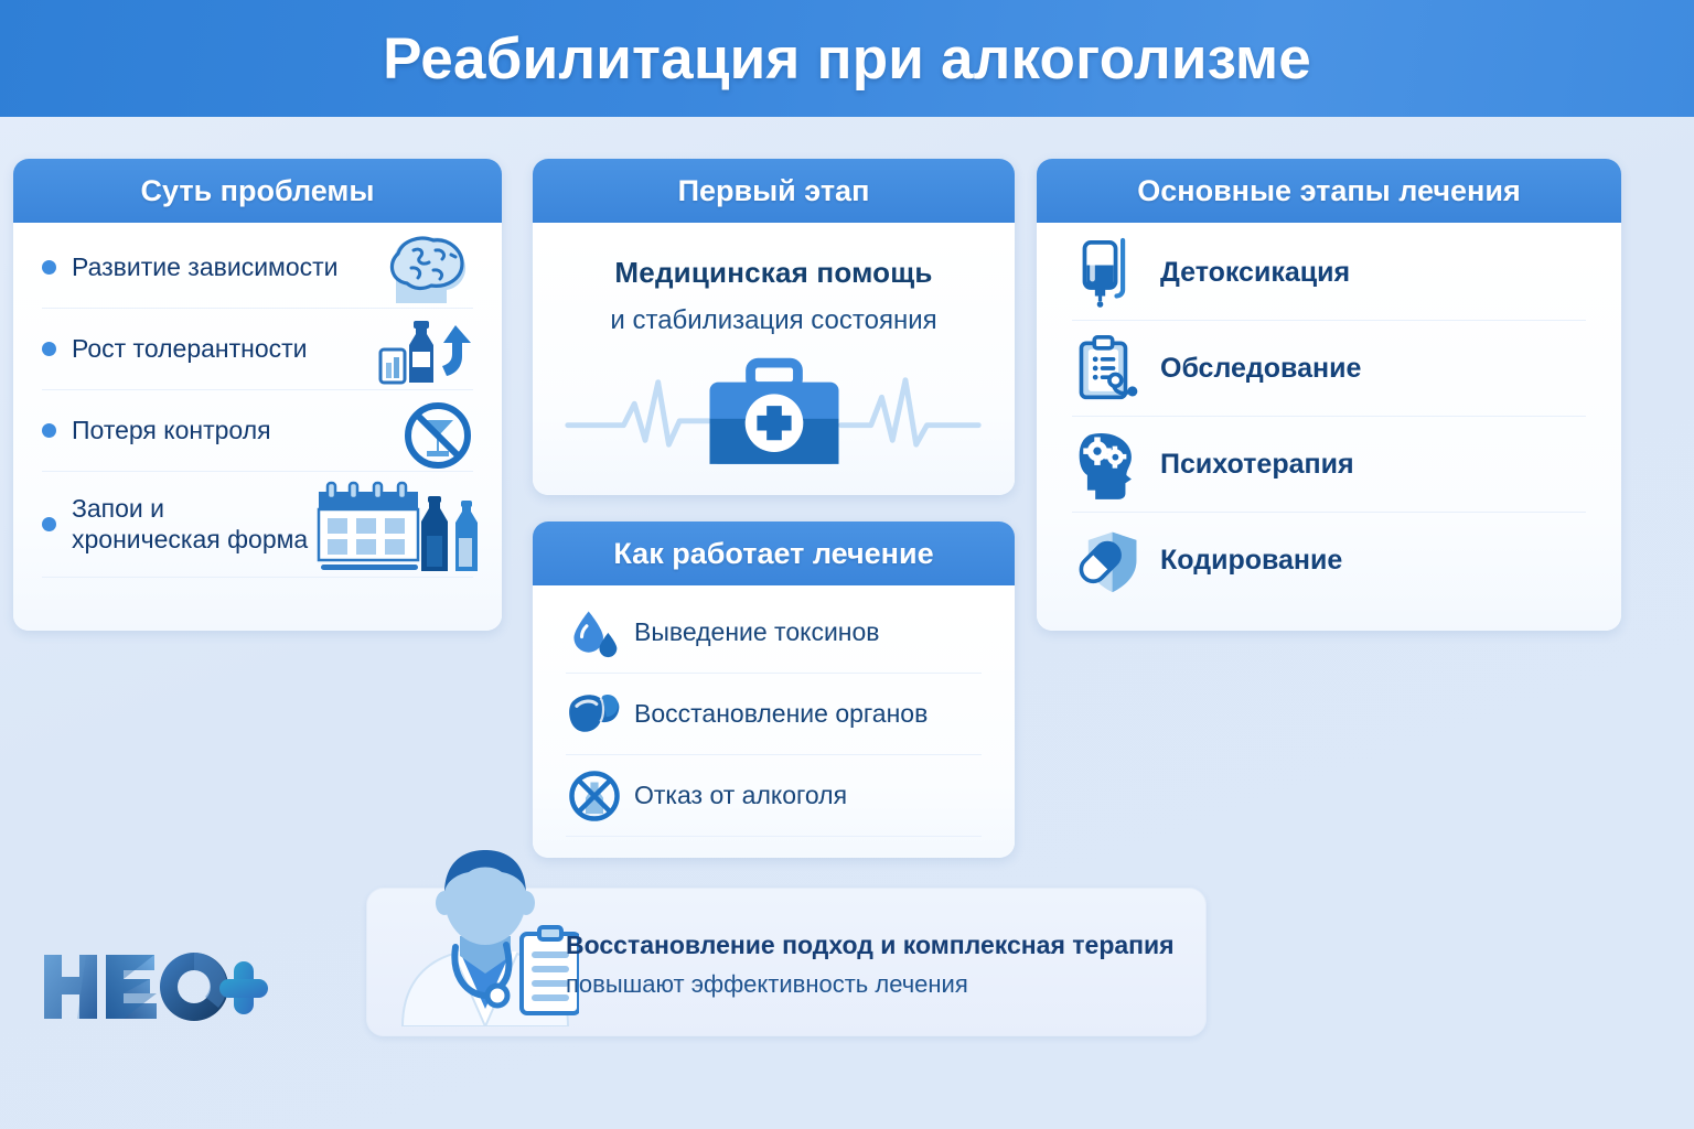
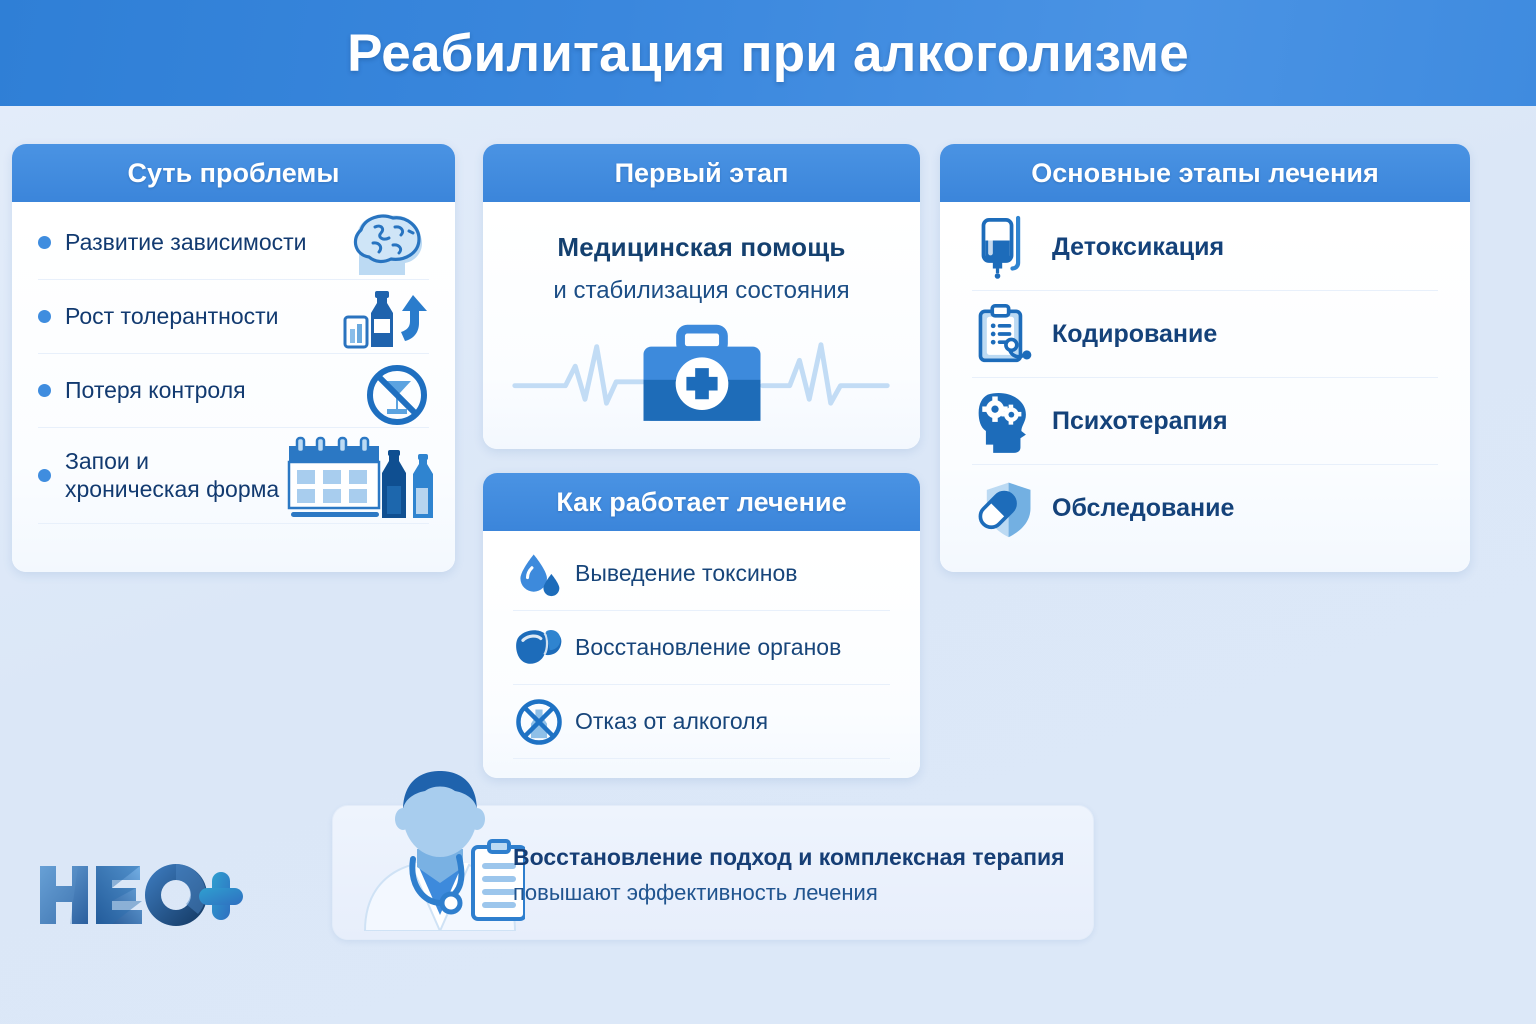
  Реабилитация при алкоголизме
  Суть проблемы
  Развитие зависимости
  Рост толерантности
  Потеря контроля
  Запои и
  хроническая форма
  Первый этап
  Медицинская помощь
  и стабилизация состояния
  Как работает лечение
  Выведение токсинов
  Восстановление органов
  Отказ от алкоголя
  Основные этапы лечения
  Детоксикация
- Обследование
+ Кодирование
  Психотерапия
- Кодирование
+ Обследование
  Восстановление подход и комплексная терапия
  повышают эффективность лечения
